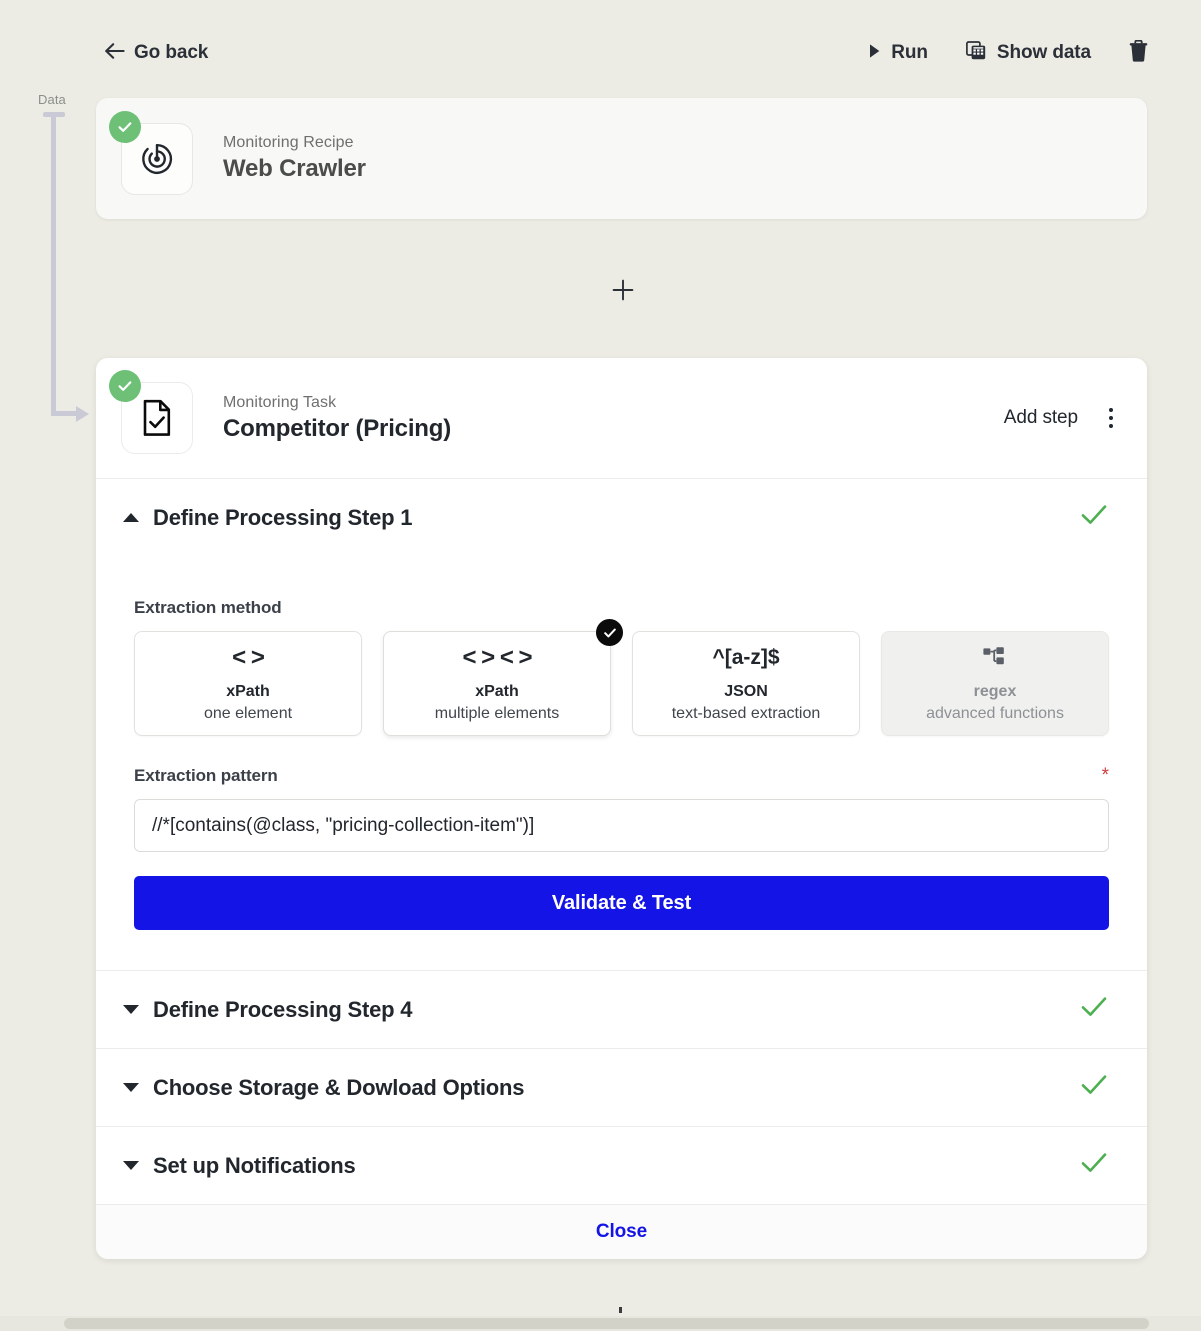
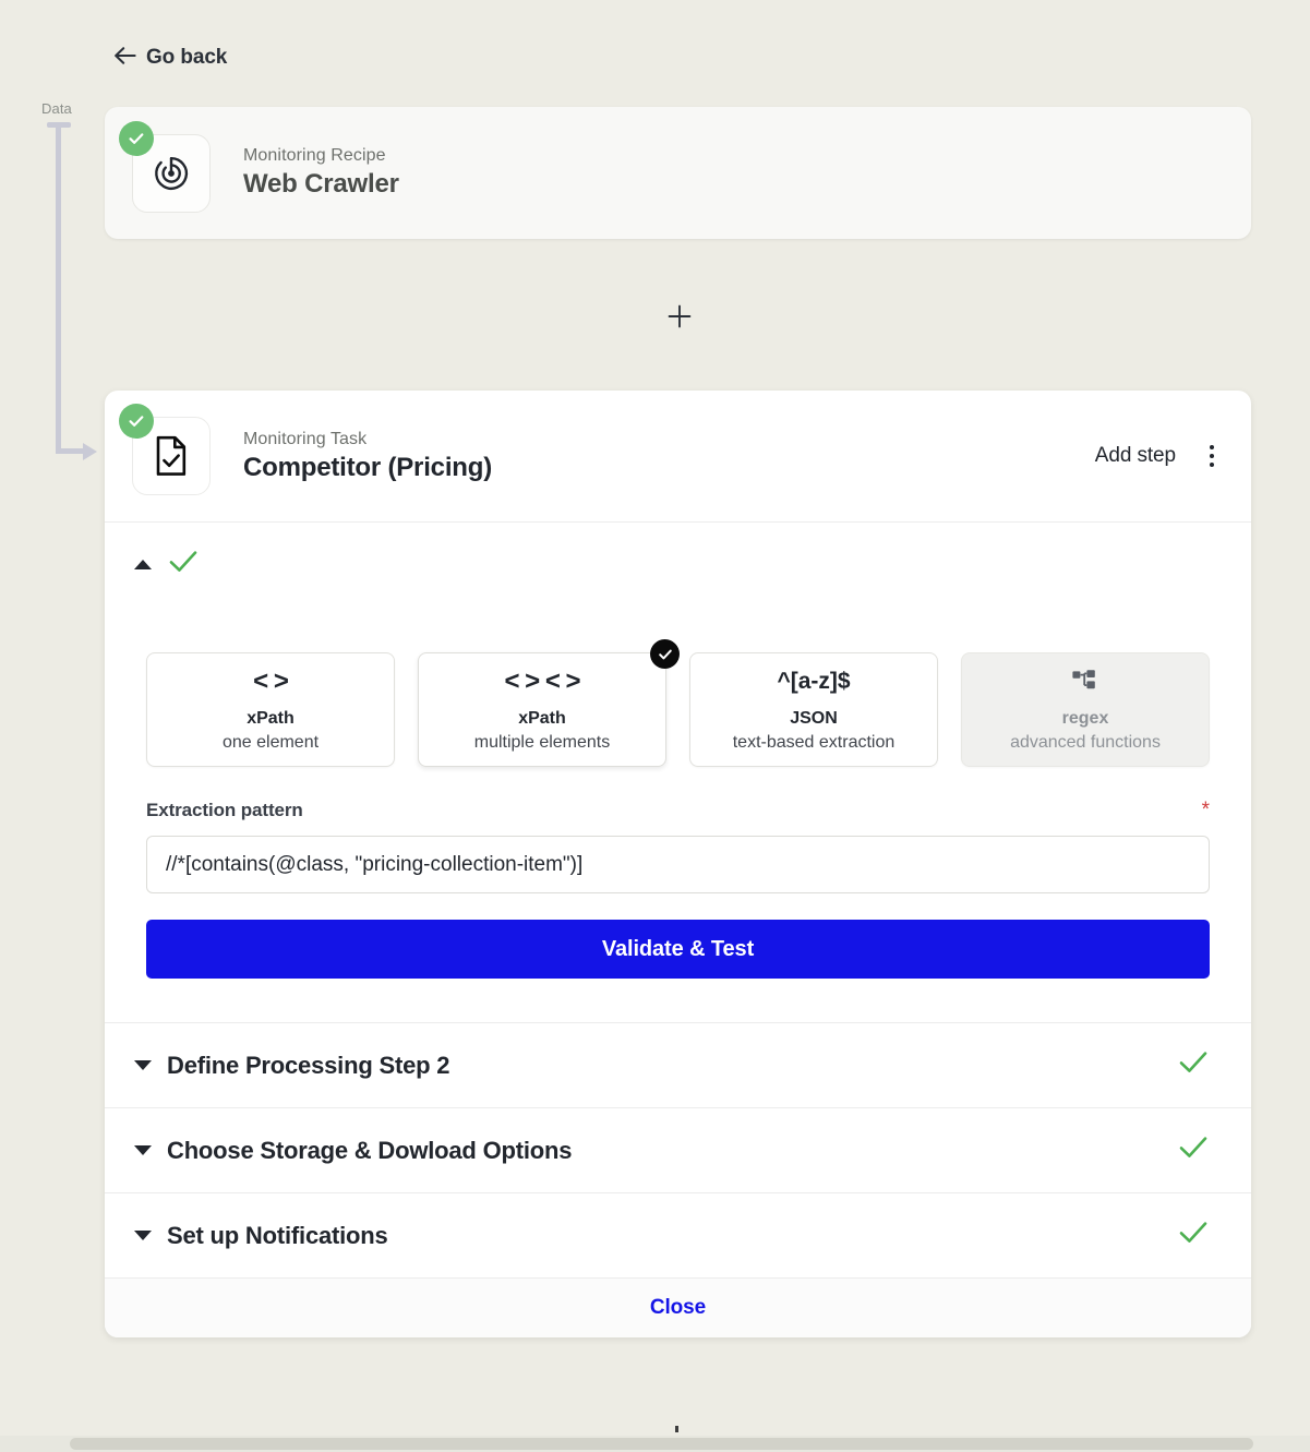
  Go back
- Run
- Show data
  Data
  Monitoring Recipe
  Web Crawler
  Monitoring Task
  Competitor (Pricing)
  Add step
- Define Processing Step 1
- Extraction method
  < >
  xPath
  one element
  < > < >
  xPath
  multiple elements
  ^[a-z]$
  JSON
  text-based extraction
  regex
  advanced functions
  Extraction pattern
  *
  //*[contains(@class, "pricing-collection-item")] Validate & Test
- Define Processing Step 4
+ Define Processing Step 2
  Choose Storage & Dowload Options
  Set up Notifications
  Close
